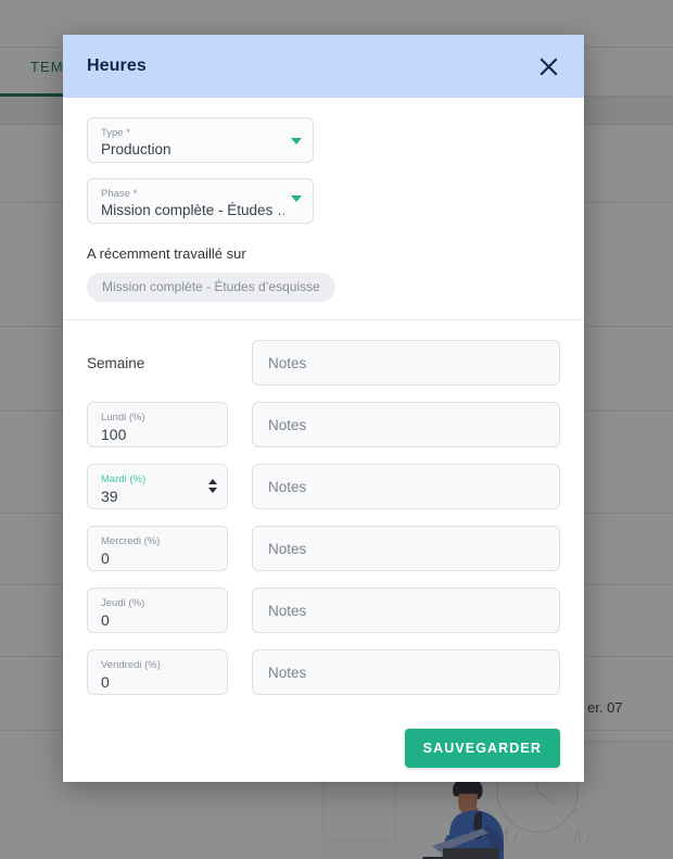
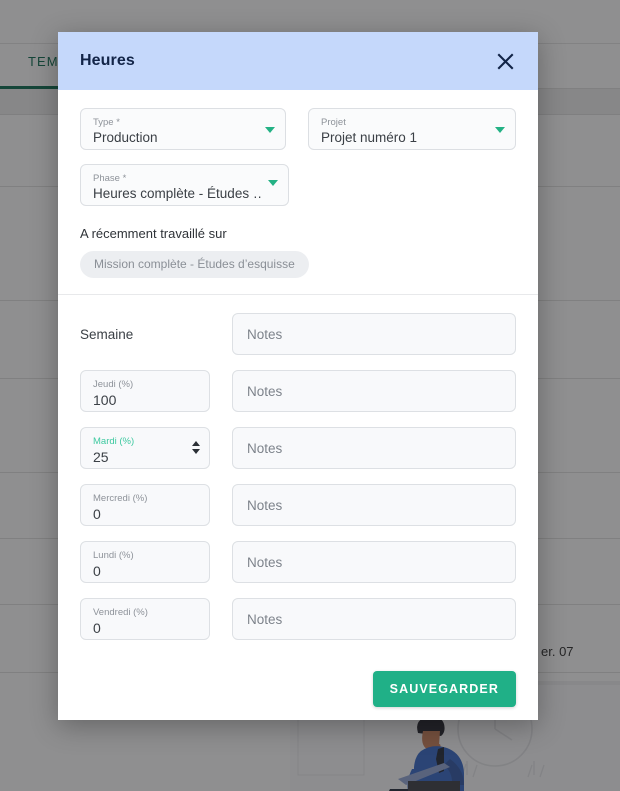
  TEM
  er. 07
  Heures
  Type *
  Production
+ Projet
+ Projet numéro 1
  Phase *
- Mission complète - Études …
+ Heures complète - Études …
  A récemment travaillé sur
  Mission complète - Études d’esquisse
  Semaine
  Notes
- Lundi (%)
+ Jeudi (%)
  100
  Notes
  Mardi (%)
- 39
+ 25
  Notes
  Mercredi (%)
  0
  Notes
- Jeudi (%)
+ Lundi (%)
  0
  Notes
  Vendredi (%)
  0
  Notes
  SAUVEGARDER
